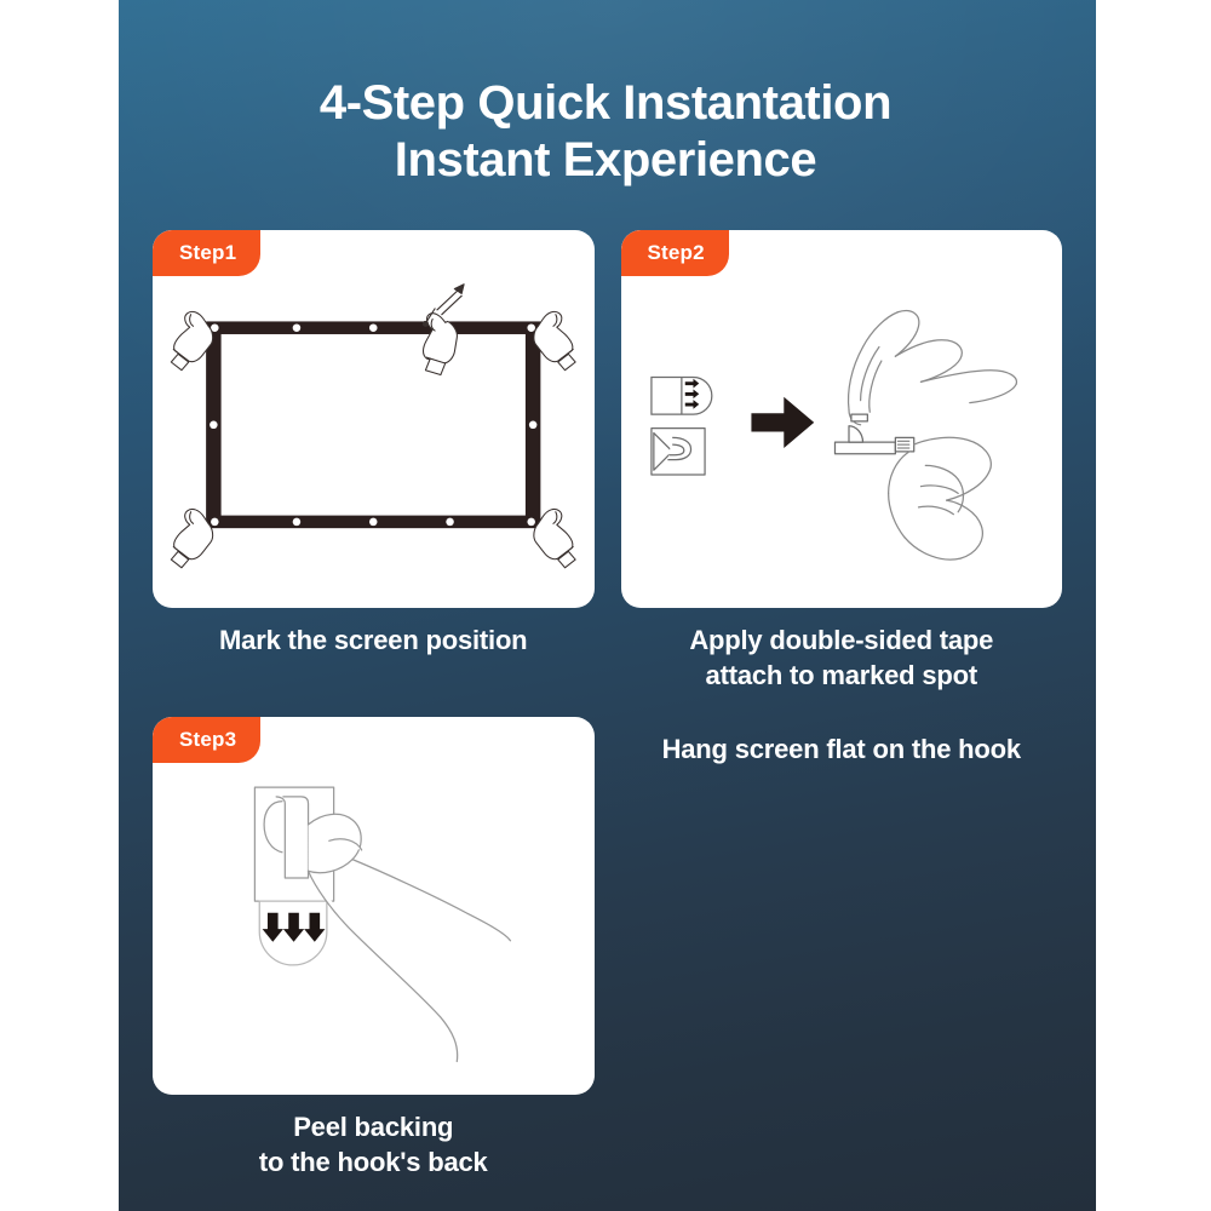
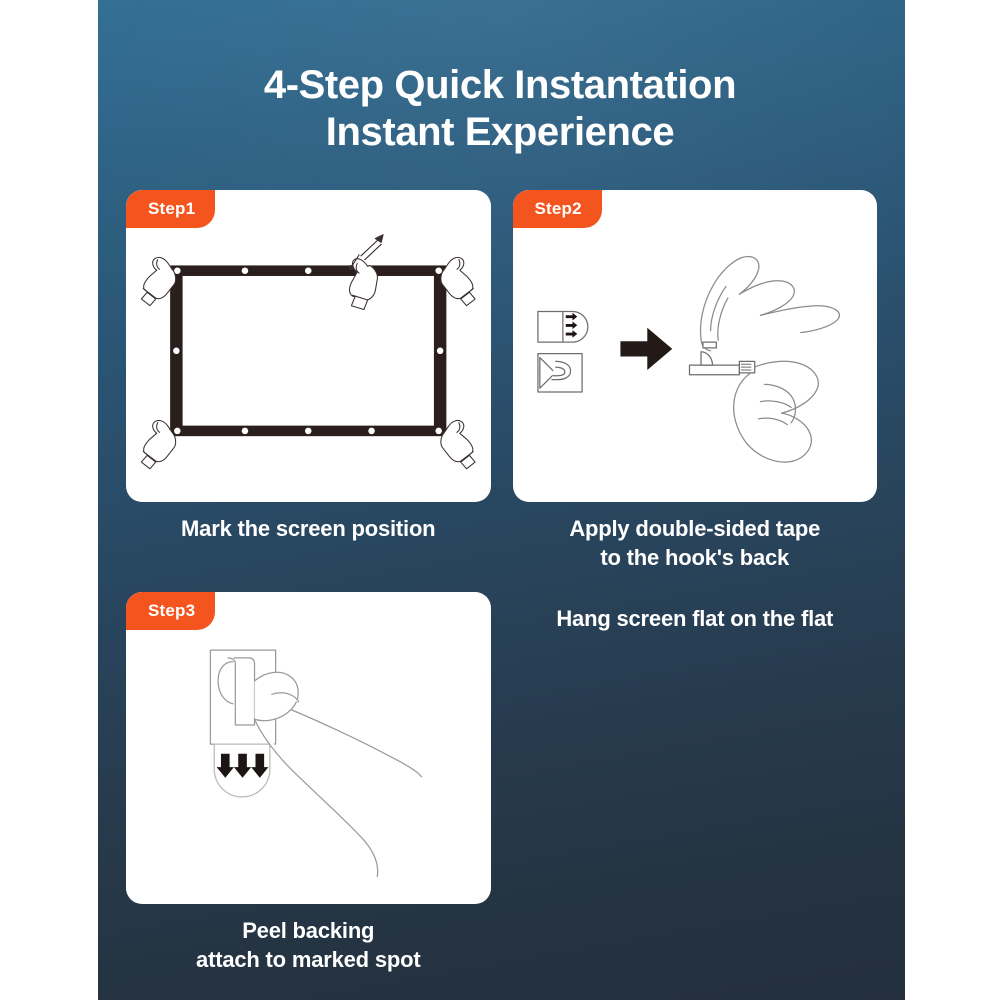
  4-Step Quick Instantation
  Instant Experience
  Step1
  Mark the screen position
  Step2
  Apply double-sided tape
- attach to marked spot
+ to the hook's back
  Step3
  Peel backing
- to the hook's back
+ attach to marked spot
- Hang screen flat on the hook
+ Hang screen flat on the flat
